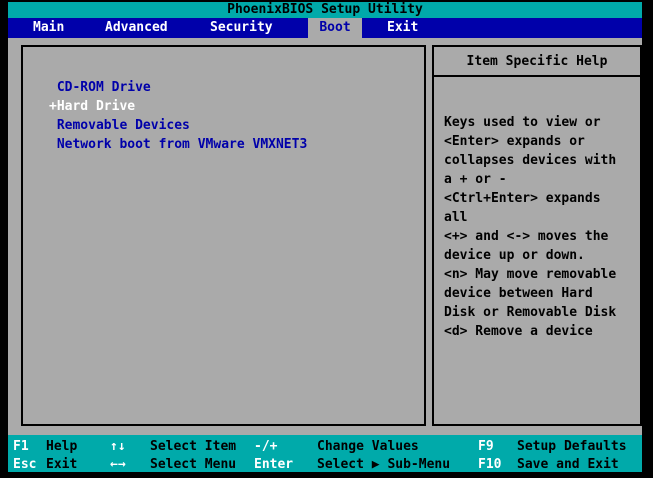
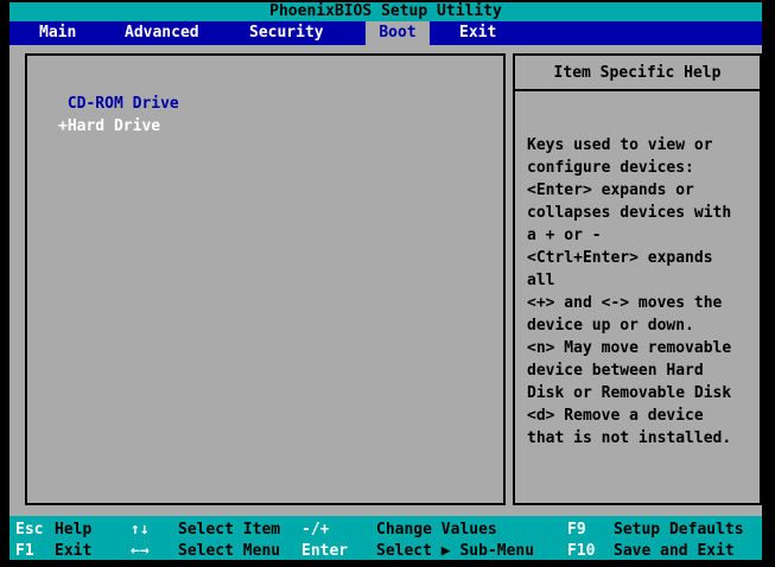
  PhoenixBIOS Setup Utility
  Main
  Advanced
  Security
  Boot
  Exit
  CD-ROM Drive
  +Hard Drive
- Removable Devices
- Network boot from VMware VMXNET3
  Item Specific Help
  Keys used to view or
+ configure devices:
  <Enter> expands or
  collapses devices with
  a + or -
  <Ctrl+Enter> expands
  all
  <+> and <-> moves the
  device up or down.
  <n> May move removable
  device between Hard
  Disk or Removable Disk
  <d> Remove a device
+ that is not installed.
- F1
+ Esc
  Help
  ↑↓
  Select Item
  -/+
  Change Values
  F9
  Setup Defaults
- Esc
+ F1
  Exit
  ←→
  Select Menu
  Enter
  Select ▶ Sub-Menu
  F10
  Save and Exit
